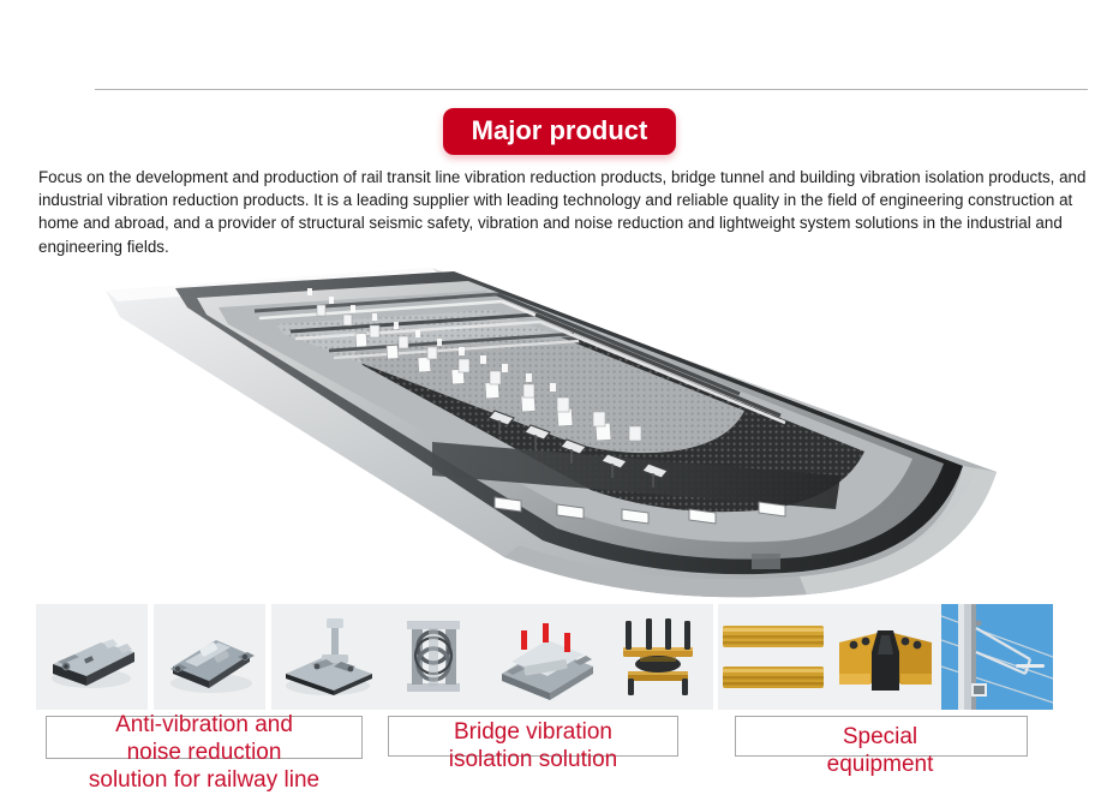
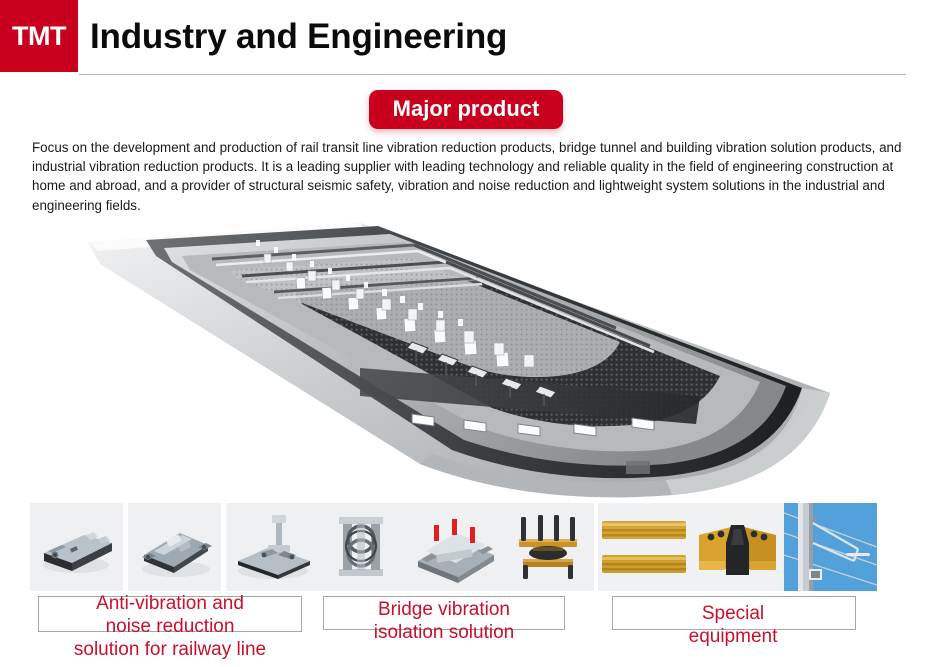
+ TMT
+ Industry and Engineering
  Major product
- Focus on the development and production of rail transit line vibration reduction products, bridge tunnel and building vibration isolation products, and industrial vibration reduction products. It is a leading supplier with leading technology and reliable quality in the field of engineering construction at home and abroad, and a provider of structural seismic safety, vibration and noise reduction and lightweight system solutions in the industrial and engineering fields.
+ Focus on the development and production of rail transit line vibration reduction products, bridge tunnel and building vibration solution products, and industrial vibration reduction products. It is a leading supplier with leading technology and reliable quality in the field of engineering construction at home and abroad, and a provider of structural seismic safety, vibration and noise reduction and lightweight system solutions in the industrial and engineering fields.
  Anti-vibration and
  noise reduction
  solution for railway line
  Bridge vibration
  isolation solution
  Special
  equipment
